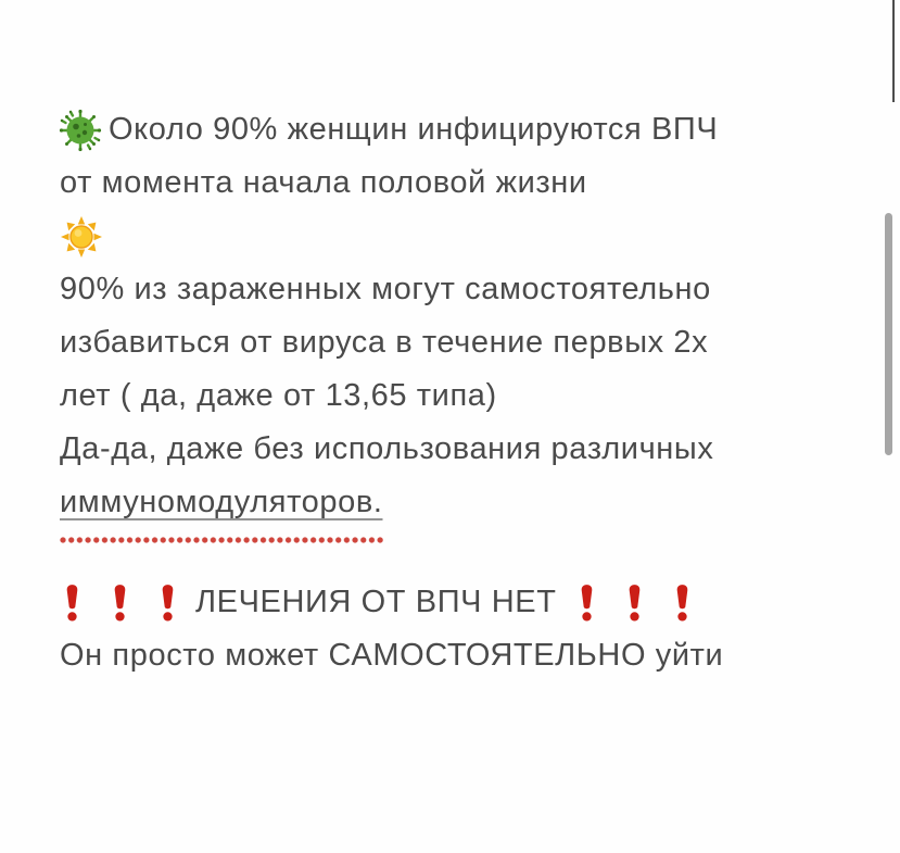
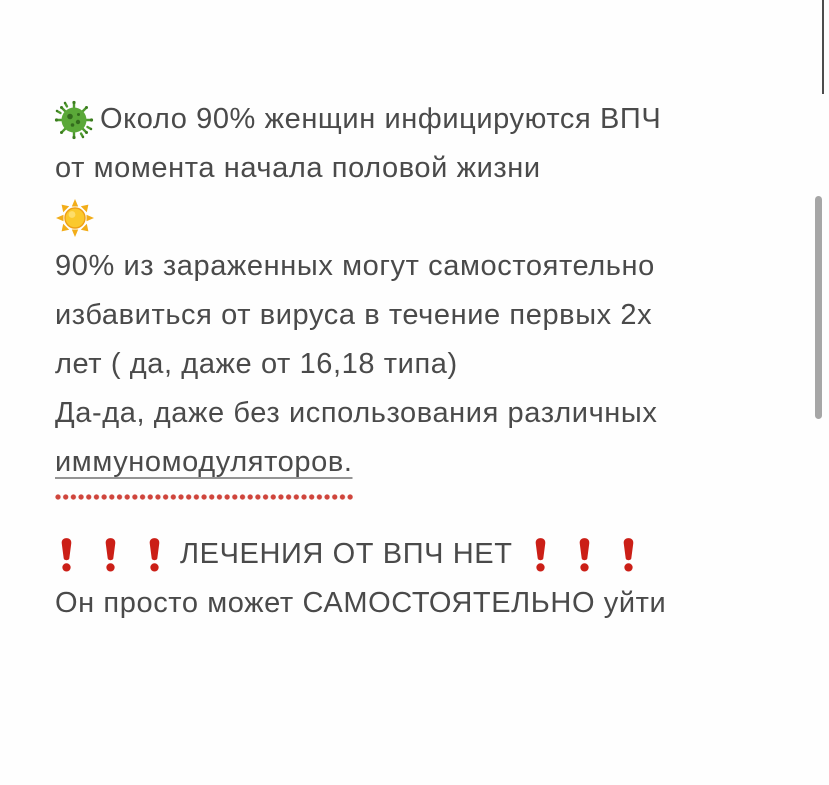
  Около 90% женщин инфицируются ВПЧ
  от момента начала половой жизни
  90% из зараженных могут самостоятельно
  избавиться от вируса в течение первых 2х
- лет ( да, даже от 13,65 типа)
+ лет ( да, даже от 16,18 типа)
  Да-да, даже без использования различных
  иммуномодуляторов.
  ЛЕЧЕНИЯ ОТ ВПЧ НЕТ
  Он просто может САМОСТОЯТЕЛЬНО уйти
